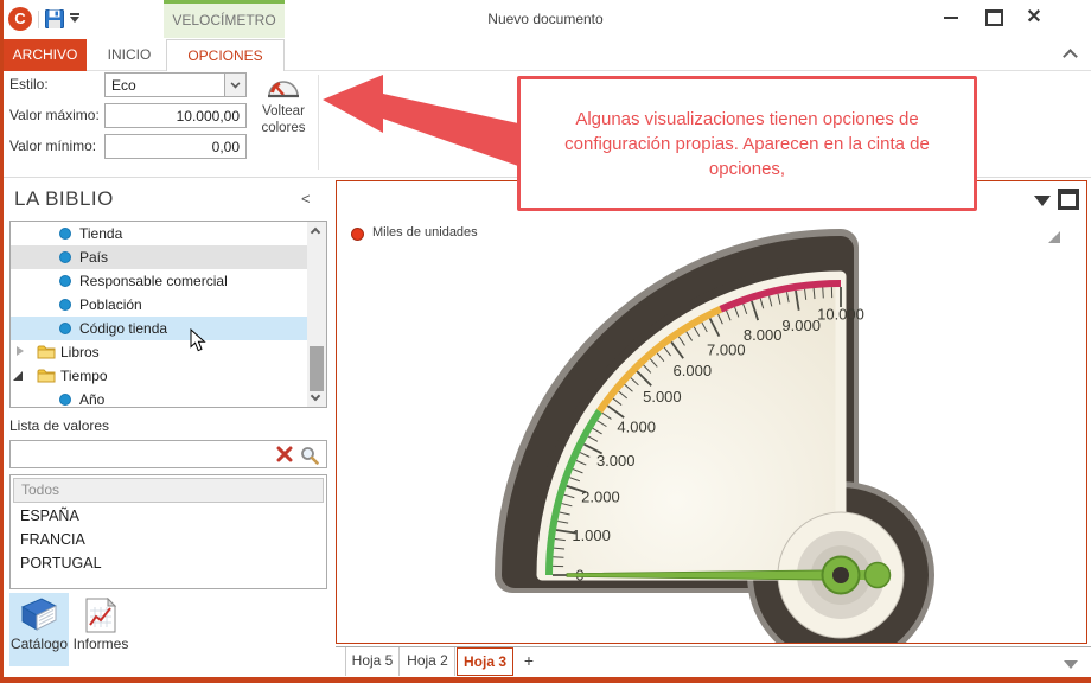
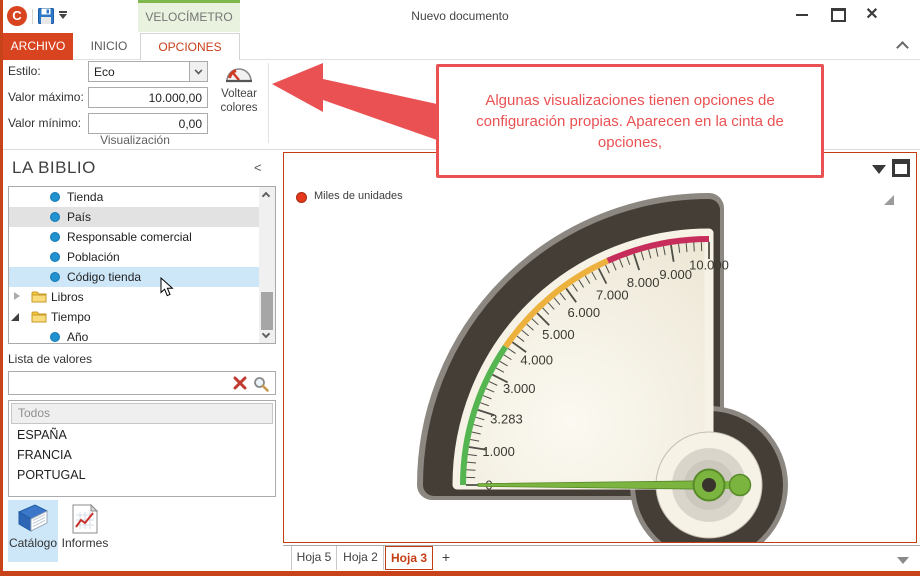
  C
  VELOCÍMETRO
  Nuevo documento
  ✕
  ARCHIVO
  INICIO
  OPCIONES
  Estilo:
  Eco
  Valor máximo:
  10.000,00
  Valor mínimo:
  0,00
+ Visualización
  Voltear
  colores
  Algunas visualizaciones tienen opciones de configuración propias. Aparecen en la cinta de opciones,
  LA BIBLIO
  <
  Tienda
  País
  Responsable comercial
  Población
  Código tienda
  Libros
  Tiempo
  Año
  Lista de valores
  Todos
  ESPAÑA
  FRANCIA
  PORTUGAL
  Catálogo
  Informes
  1.000
- 2.000
+ 3.283
  3.000
  4.000
  5.000
  6.000
  7.000
  8.000
  9.000
  10.000
  Miles de unidades
  Hoja 5
  Hoja 2
  Hoja 3
  +
